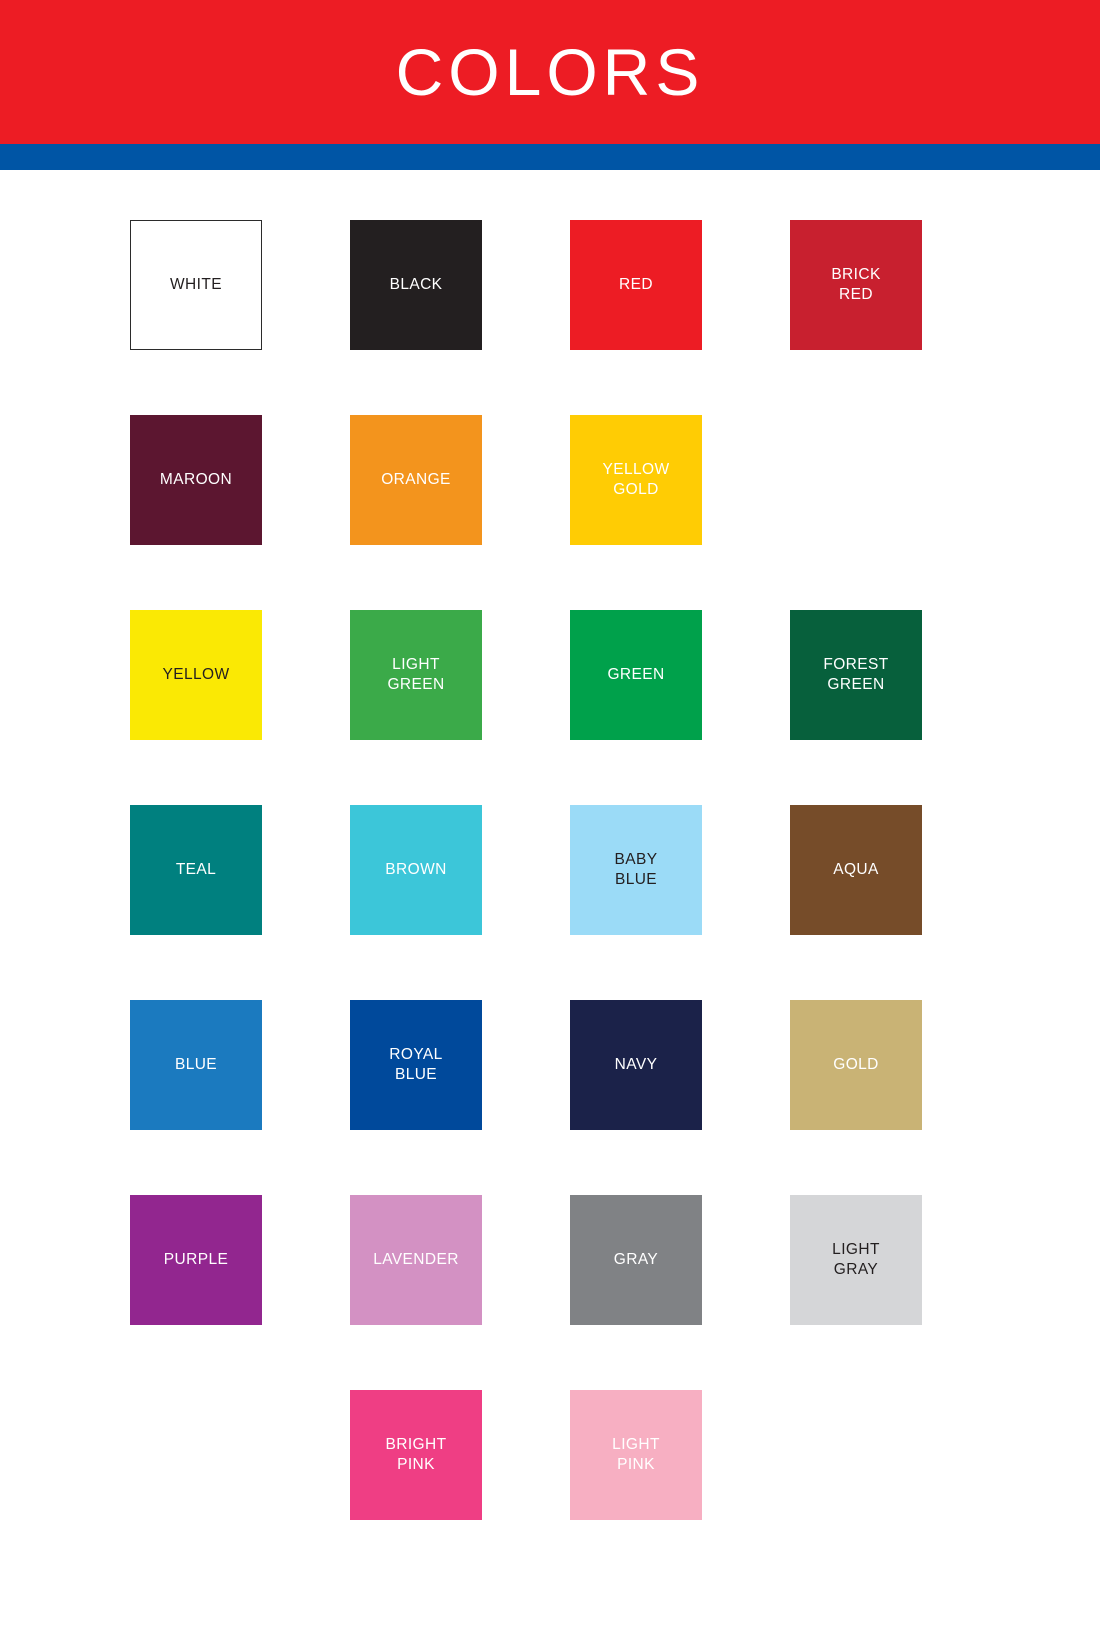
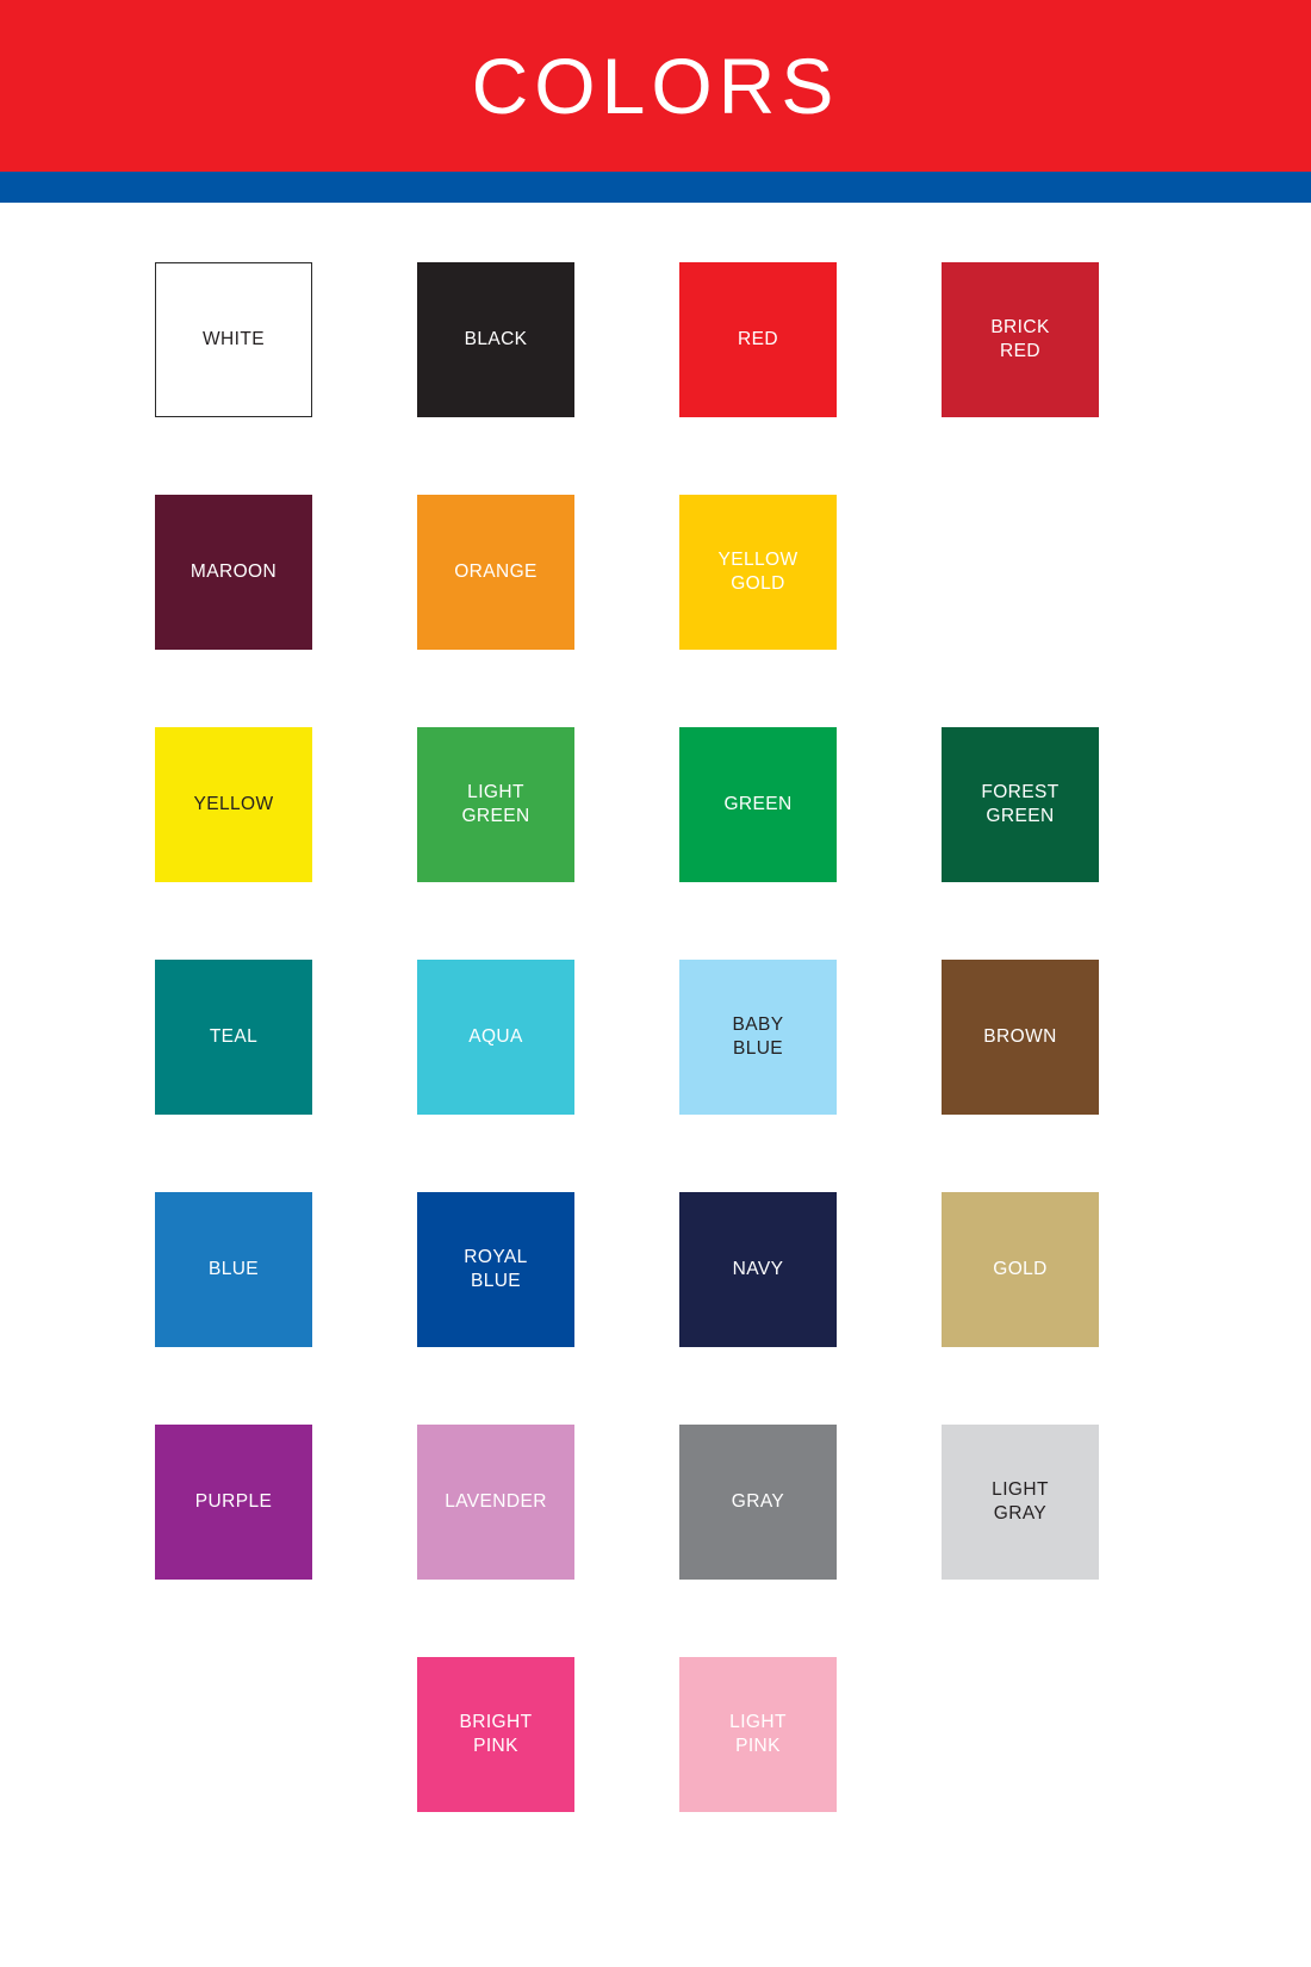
  COLORS
  WHITE
  BLACK
  RED
  BRICK
  RED
  MAROON
  ORANGE
  YELLOW
  GOLD
  YELLOW
  LIGHT
  GREEN
  GREEN
  FOREST
  GREEN
  TEAL
- BROWN
+ AQUA
  BABY
  BLUE
- AQUA
+ BROWN
  BLUE
  ROYAL
  BLUE
  NAVY
  GOLD
  PURPLE
  LAVENDER
  GRAY
  LIGHT
  GRAY
  BRIGHT
  PINK
  LIGHT
  PINK
